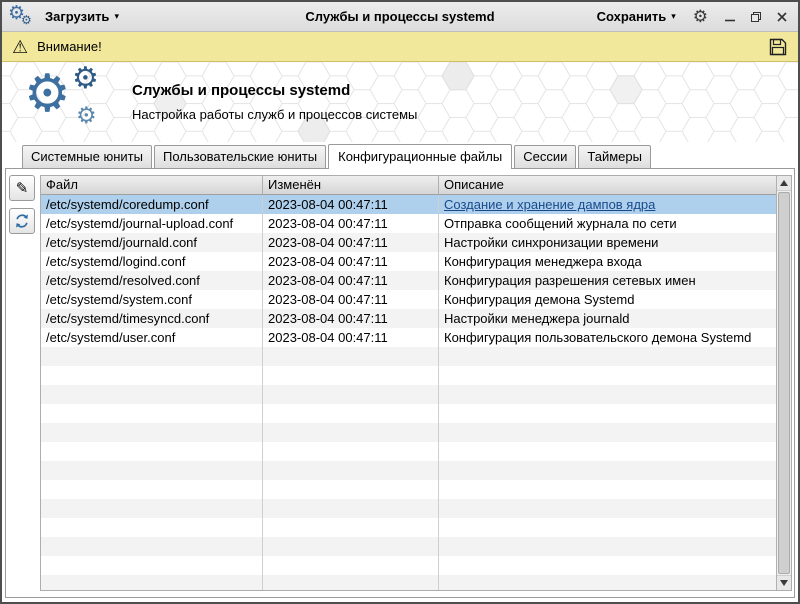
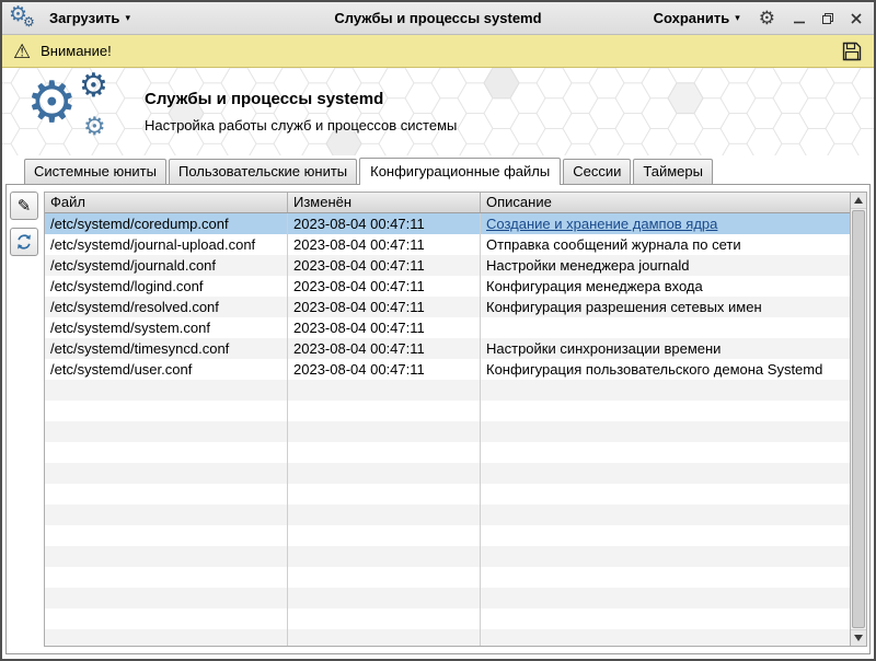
  ⚙
  ⚙
  Загрузить
  ▾
  Службы и процессы systemd
  Сохранить
  ▾
  ⚙
  ⚠
  Внимание!
  ⚙
  ⚙
  ⚙
  Службы и процессы systemd
  Настройка работы служб и процессов системы
  Системные юниты
  Пользовательские юниты
  Конфигурационные файлы
  Сессии
  Таймеры
  ✎
  Файл
  Изменён
  Описание
  /etc/systemd/coredump.conf
  2023-08-04 00:47:11
  Создание и хранение дампов ядра
  /etc/systemd/journal-upload.conf
  2023-08-04 00:47:11
  Отправка сообщений журнала по сети
  /etc/systemd/journald.conf
  2023-08-04 00:47:11
- Настройки синхронизации времени
+ Настройки менеджера journald
  /etc/systemd/logind.conf
  2023-08-04 00:47:11
  Конфигурация менеджера входа
  /etc/systemd/resolved.conf
  2023-08-04 00:47:11
  Конфигурация разрешения сетевых имен
  /etc/systemd/system.conf
  2023-08-04 00:47:11
- Конфигурация демона Systemd
  /etc/systemd/timesyncd.conf
  2023-08-04 00:47:11
- Настройки менеджера journald
+ Настройки синхронизации времени
  /etc/systemd/user.conf
  2023-08-04 00:47:11
  Конфигурация пользовательского демона Systemd
